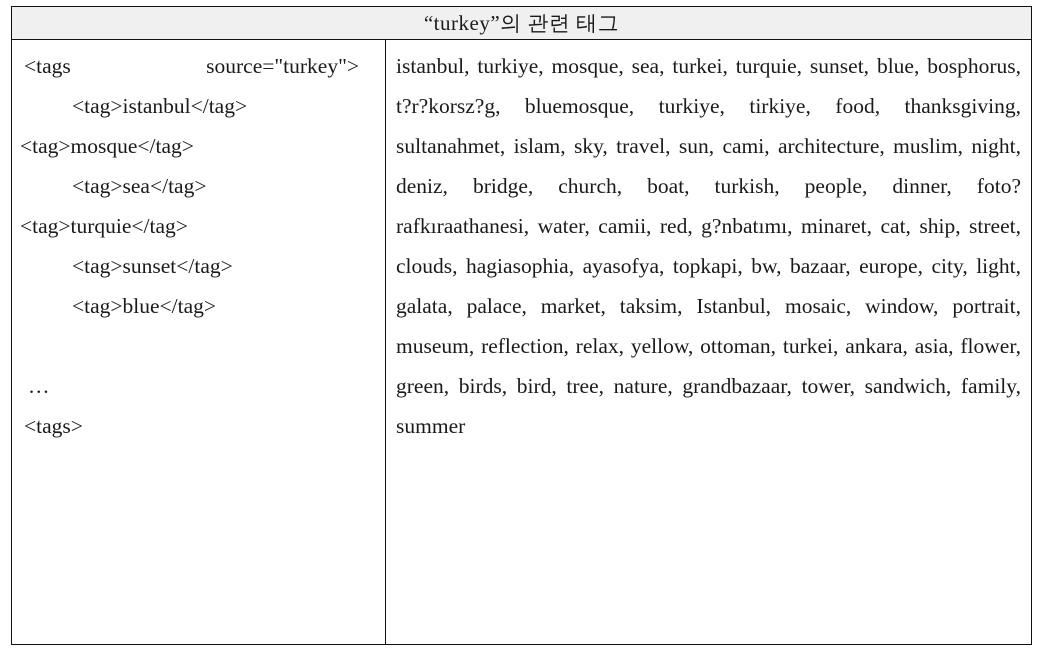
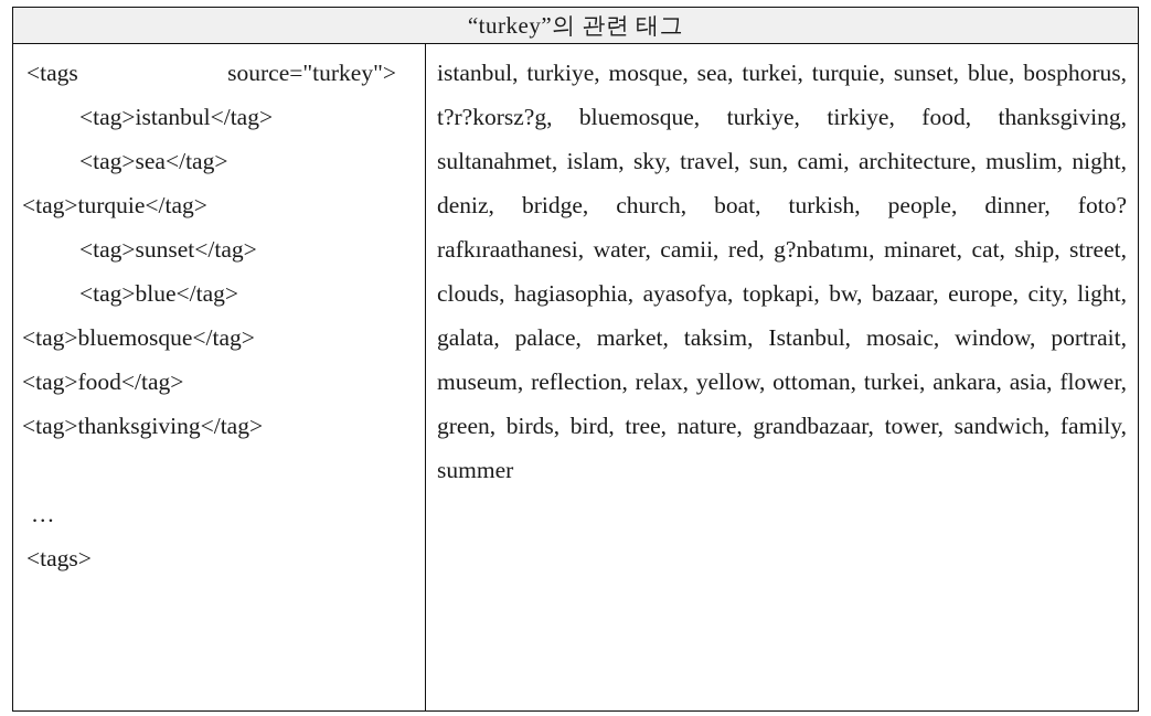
  “turkey”의 관련 태그
  <tags source="turkey">
  <tag>istanbul</tag>
- <tag>mosque</tag>
  <tag>sea</tag>
  <tag>turquie</tag>
  <tag>sunset</tag>
  <tag>blue</tag>
+ <tag>bluemosque</tag>
+ <tag>food</tag>
+ <tag>thanksgiving</tag>
  …
  <tags>
  istanbul, turkiye, mosque, sea, turkei, turquie, sunset, blue, bosphorus, t?r?korsz?g, bluemosque, turkiye, tirkiye, food, thanksgiving, sultanahmet, islam, sky, travel, sun, cami, architecture, muslim, night, deniz, bridge, church, boat, turkish, people, dinner, foto?rafkıraathanesi, water, camii, red, g?nbatımı, minaret, cat, ship, street, clouds, hagiasophia, ayasofya, topkapi, bw, bazaar, europe, city, light, galata, palace, market, taksim, Istanbul, mosaic, window, portrait, museum, reflection, relax, yellow, ottoman, turkei, ankara, asia, flower, green, birds, bird, tree, nature, grandbazaar, tower, sandwich, family, summer
